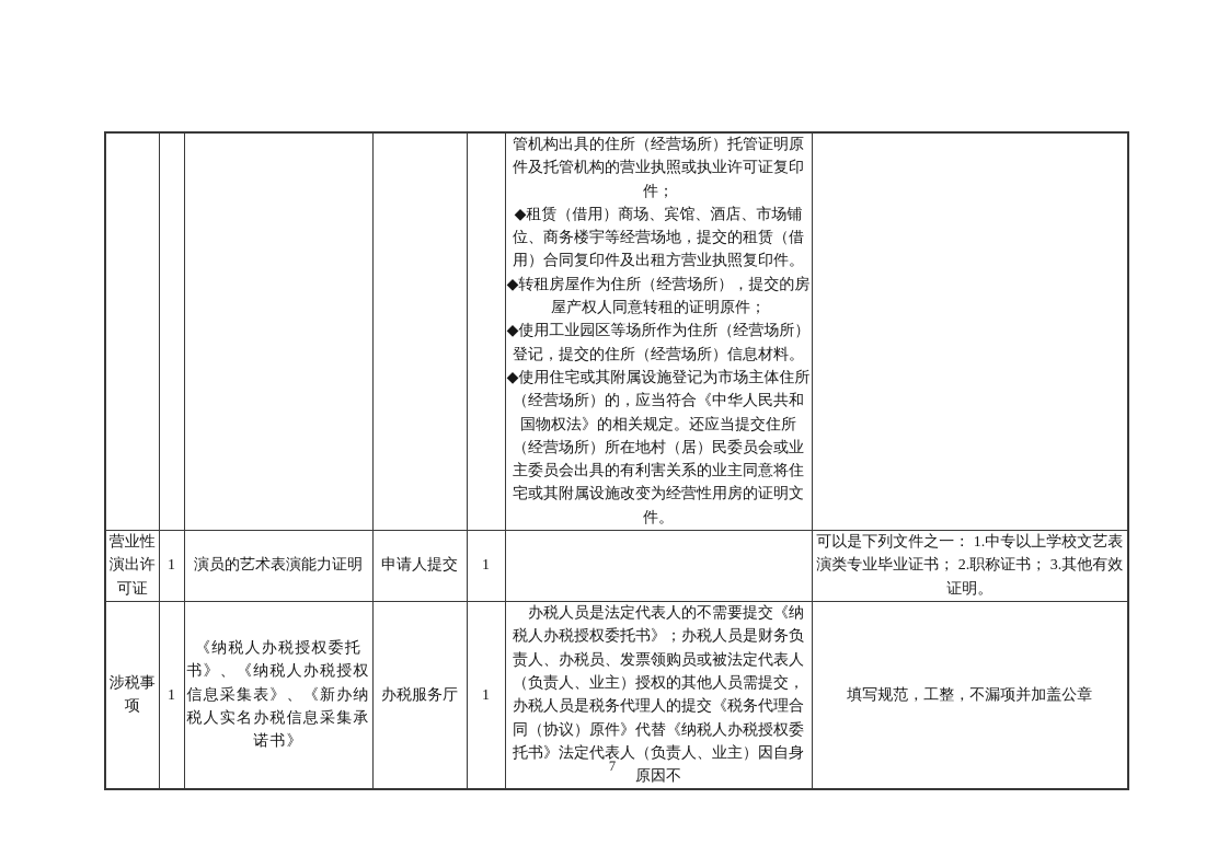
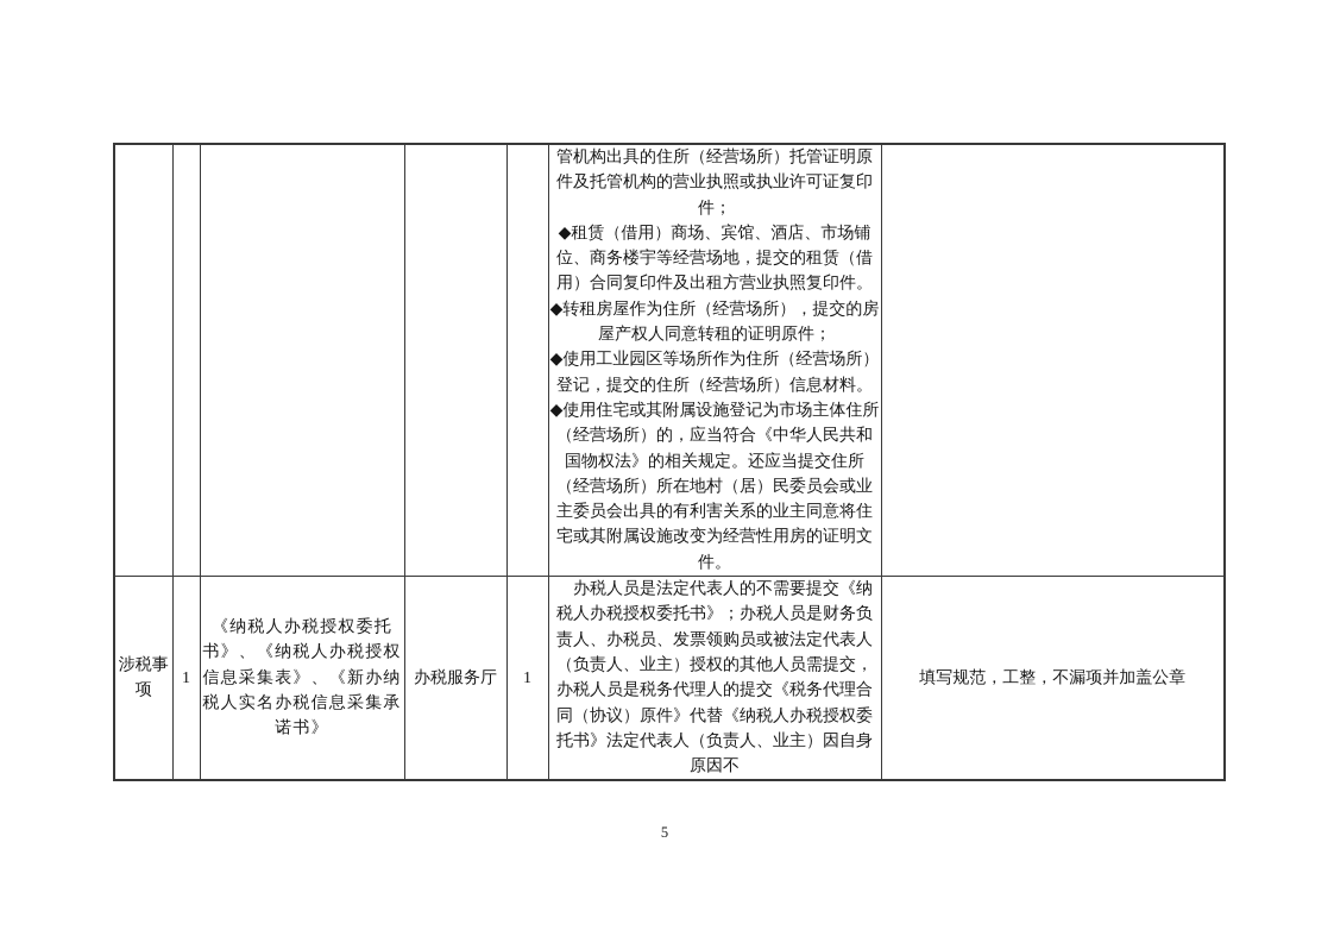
  					管机构出具的住所（经营场所）托管证明原件及托管机构的营业执照或执业许可证复印件； ◆租赁（借用）商场、宾馆、酒店、市场铺位、商务楼宇等经营场地，提交的租赁（借用）合同复印件及出租方营业执照复印件。 ◆转租房屋作为住所（经营场所），提交的房屋产权人同意转租的证明原件； ◆使用工业园区等场所作为住所（经营场所）登记，提交的住所（经营场所）信息材料。 ◆使用住宅或其附属设施登记为市场主体住所（经营场所）的，应当符合《中华人民共和国物权法》的相关规定。还应当提交住所（经营场所）所在地村（居）民委员会或业主委员会出具的有利害关系的业主同意将住宅或其附属设施改变为经营性用房的证明文件。
- 营业性演出许可证	1	演员的艺术表演能力证明	申请人提交	1		可以是下列文件之一： 1.中专以上学校文艺表演类专业毕业证书； 2.职称证书； 3.其他有效证明。
  涉税事项	1	《纳税人办税授权委托书》、《纳税人办税授权信息采集表》、《新办纳税人实名办税信息采集承诺书》	办税服务厅	1	办税人员是法定代表人的不需要提交《纳税人办税授权委托书》；办税人员是财务负责人、办税员、发票领购员或被法定代表人（负责人、业主）授权的其他人员需提交，办税人员是税务代理人的提交《税务代理合同（协议）原件》代替《纳税人办税授权委托书》法定代表人（负责人、业主）因自身原因不	填写规范，工整，不漏项并加盖公章
- 7
+ 5
